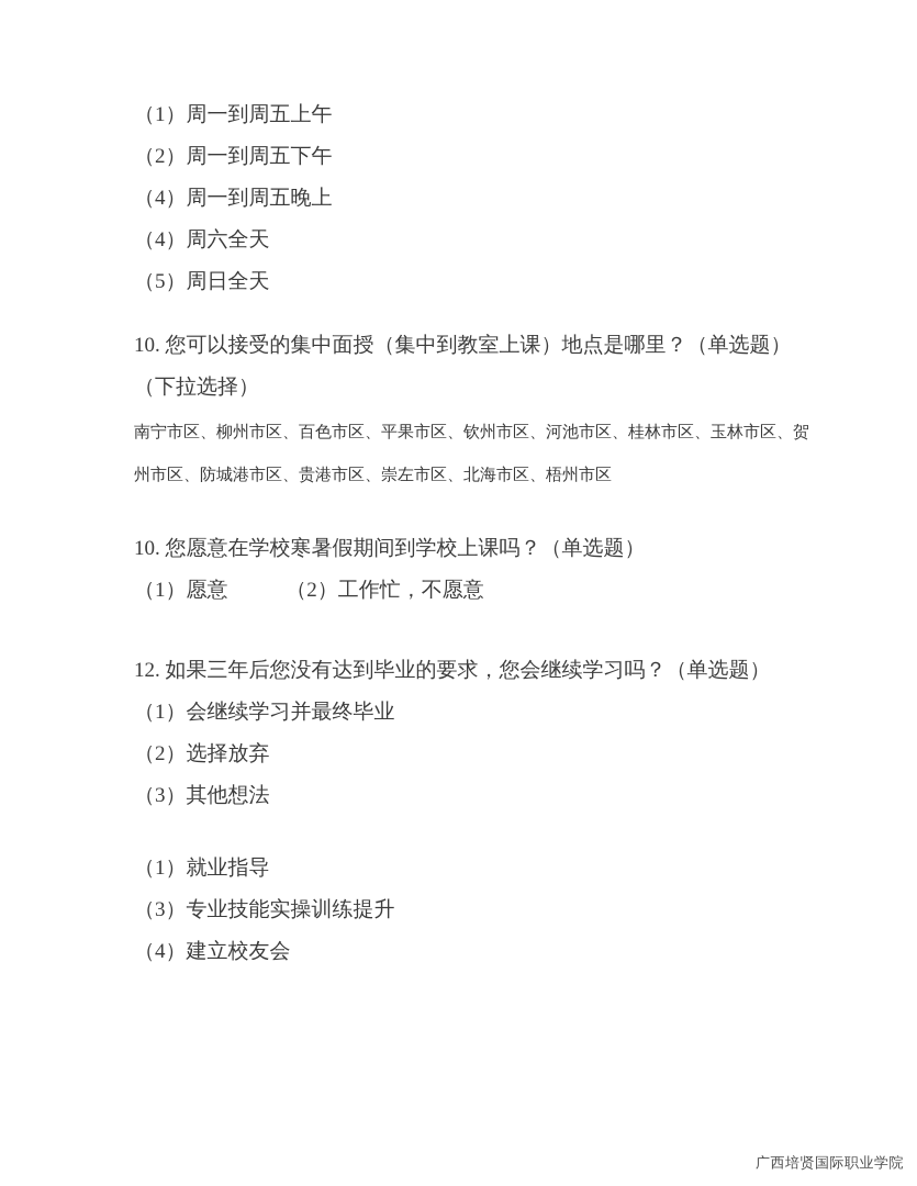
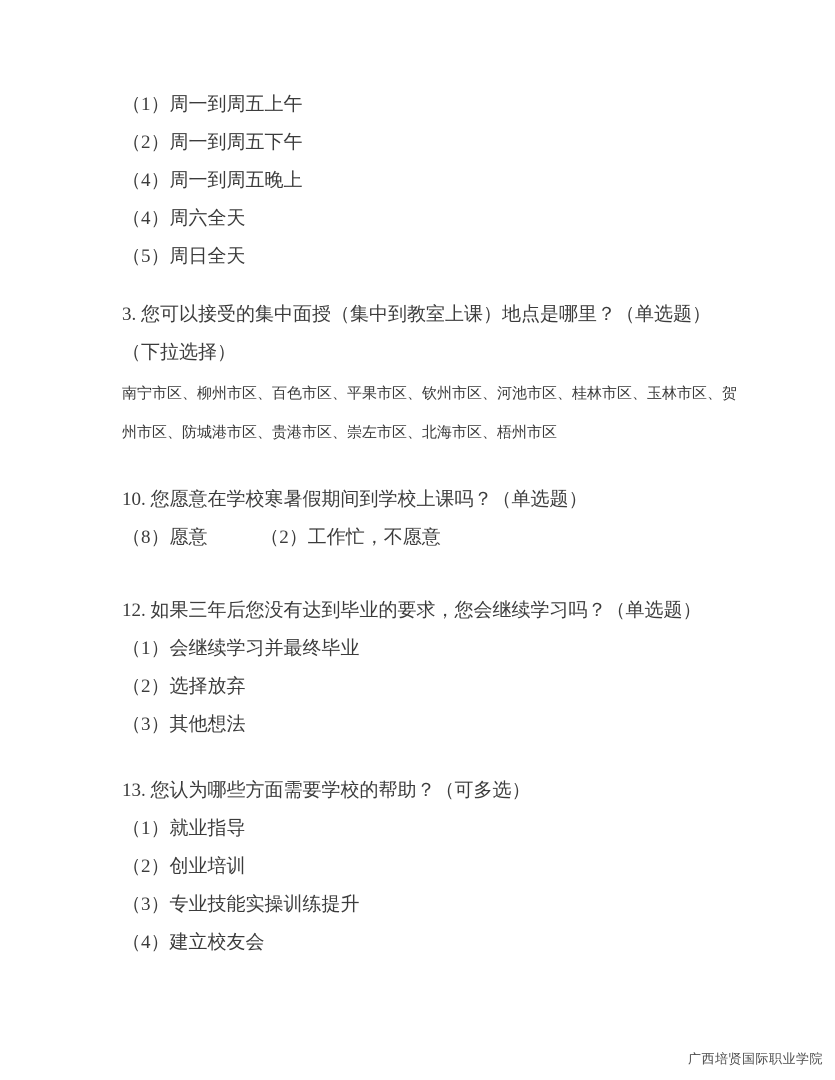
  （1）周一到周五上午
  （2）周一到周五下午
  （4）周一到周五晚上
  （4）周六全天
  （5）周日全天
- 10. 您可以接受的集中面授（集中到教室上课）地点是哪里？（单选题）
+ 3. 您可以接受的集中面授（集中到教室上课）地点是哪里？（单选题）
  （下拉选择）
  南宁市区、柳州市区、百色市区、平果市区、钦州市区、河池市区、桂林市区、玉林市区、贺州市区、防城港市区、贵港市区、崇左市区、北海市区、梧州市区
  10. 您愿意在学校寒暑假期间到学校上课吗？（单选题）
- （1）愿意 （2）工作忙，不愿意
+ （8）愿意 （2）工作忙，不愿意
  12. 如果三年后您没有达到毕业的要求，您会继续学习吗？（单选题）
  （1）会继续学习并最终毕业
  （2）选择放弃
  （3）其他想法
+ 13. 您认为哪些方面需要学校的帮助？（可多选）
  （1）就业指导
+ （2）创业培训
  （3）专业技能实操训练提升
  （4）建立校友会
  广西培贤国际职业学院
